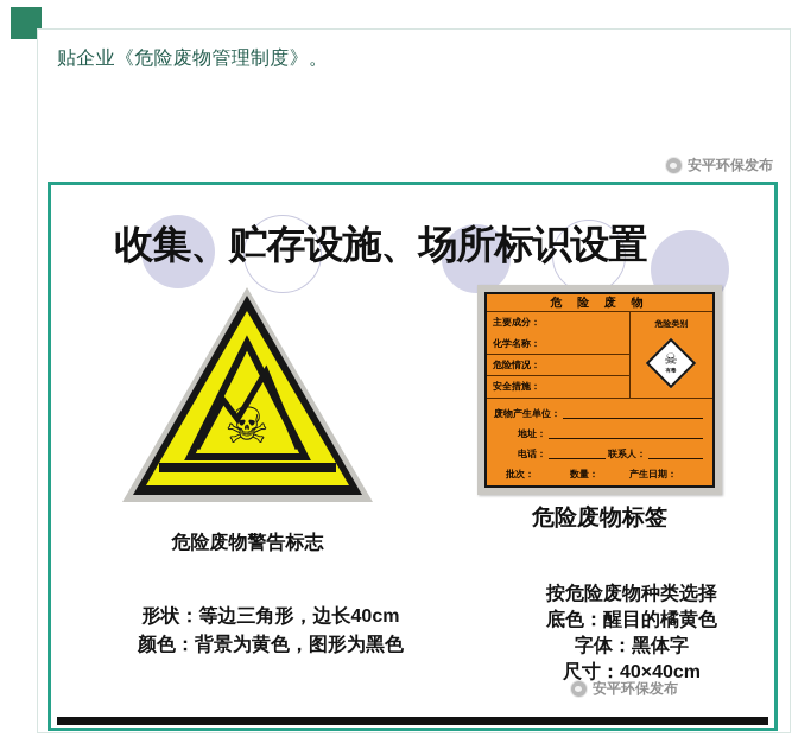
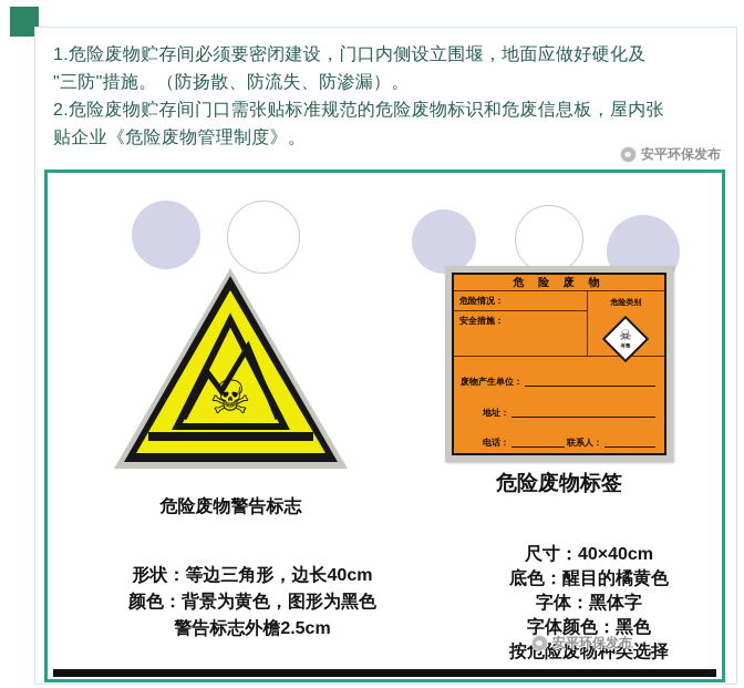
+ 1.危险废物贮存间必须要密闭建设，门口内侧设立围堰，地面应做好硬化及
+ "三防"措施。（防扬散、防流失、防渗漏）。
+ 2.危险废物贮存间门口需张贴标准规范的危险废物标识和危废信息板，屋内张
  贴企业《危险废物管理制度》。
  安平环保发布
- 收集、贮存设施、场所标识设置
  ☠
  危险废物警告标志
  危 险 废 物
- 主要成分：
- 化学名称：
  危险情况：
  安全措施：
  废物产生单位：
  地址：
  电话：
  联系人：
- 批次：
- 数量：
- 产生日期：
  危险废物标签
  形状：等边三角形，边长40cm
  颜色：背景为黄色，图形为黑色
+ 警告标志外檐2.5cm
- 按危险废物种类选择
+ 尺寸：40×40cm
  底色：醒目的橘黄色
  字体：黑体字
+ 字体颜色：黑色
- 尺寸：40×40cm
+ 按危险废物种类选择
  安平环保发布
